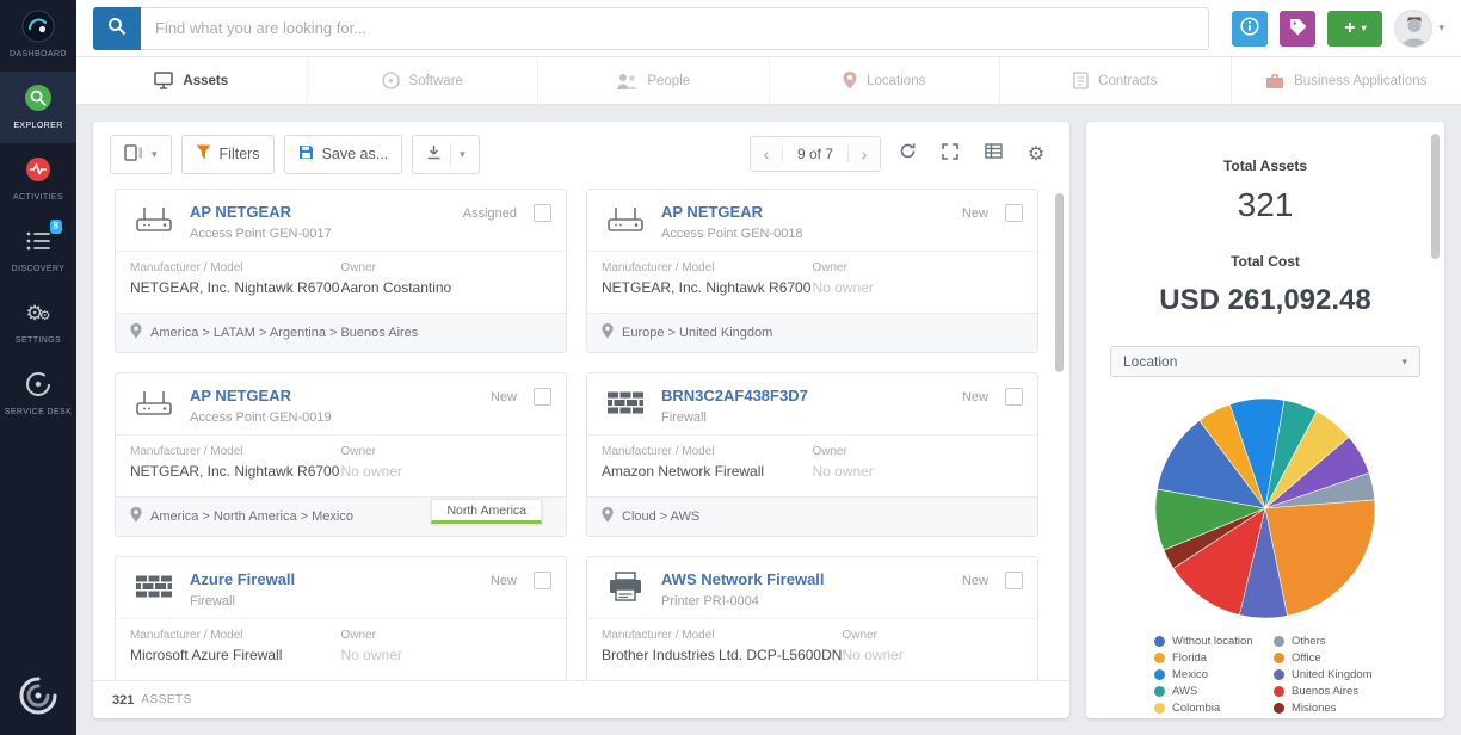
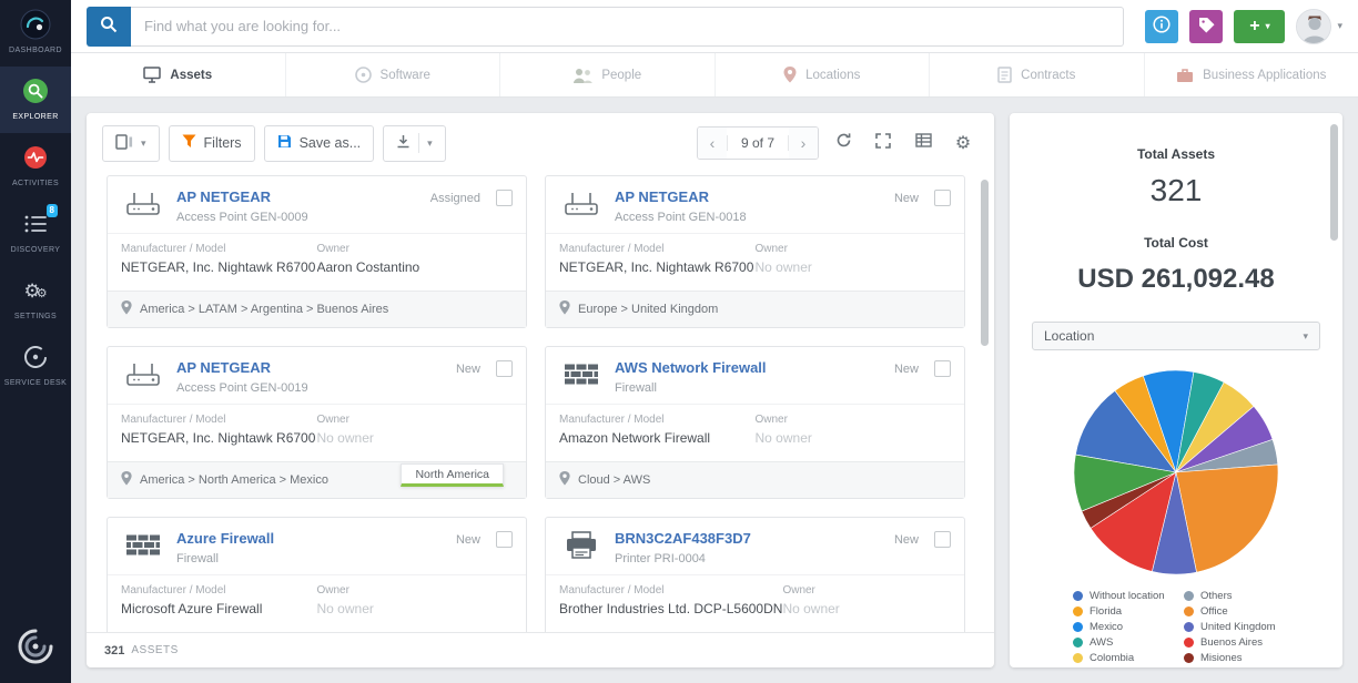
  8
  ⚙⚙
  Find what you are looking for...
  +
  ▾
  ▾
  Assets
  Software
  People
  Locations
  Contracts
  Business Applications
  ▾
  Filters
  Save as...
  ▾
  ‹
  9 of 7
  ›
  ⚙
  AP NETGEAR
- Access Point GEN-0017
+ Access Point GEN-0009
  Assigned
  Manufacturer / Model
  NETGEAR, Inc. Nightawk R6700
  Owner
  Aaron Costantino
  America > LATAM > Argentina > Buenos Aires
  AP NETGEAR
  Access Point GEN-0018
  New
  Manufacturer / Model
  NETGEAR, Inc. Nightawk R6700
  Owner
  No owner
  Europe > United Kingdom
  AP NETGEAR
  Access Point GEN-0019
  New
  Manufacturer / Model
  NETGEAR, Inc. Nightawk R6700
  Owner
  No owner
  America > North America > Mexico
  North America
- BRN3C2AF438F3D7
+ AWS Network Firewall
  Firewall
  New
  Manufacturer / Model
  Amazon Network Firewall
  Owner
  No owner
  Cloud > AWS
  Azure Firewall
  Firewall
  New
  Manufacturer / Model
  Microsoft Azure Firewall
  Owner
  No owner
- AWS Network Firewall
+ BRN3C2AF438F3D7
  Printer PRI-0004
  New
  Manufacturer / Model
  Brother Industries Ltd. DCP-L5600DN
  Owner
  No owner
  321
  ASSETS
  Total Assets
  321
  Total Cost
  USD 261,092.48
  Location
  ▾
  Without location
  Florida
  Mexico
  AWS
  Colombia
  Others
  Office
  United Kingdom
  Buenos Aires
  Misiones
